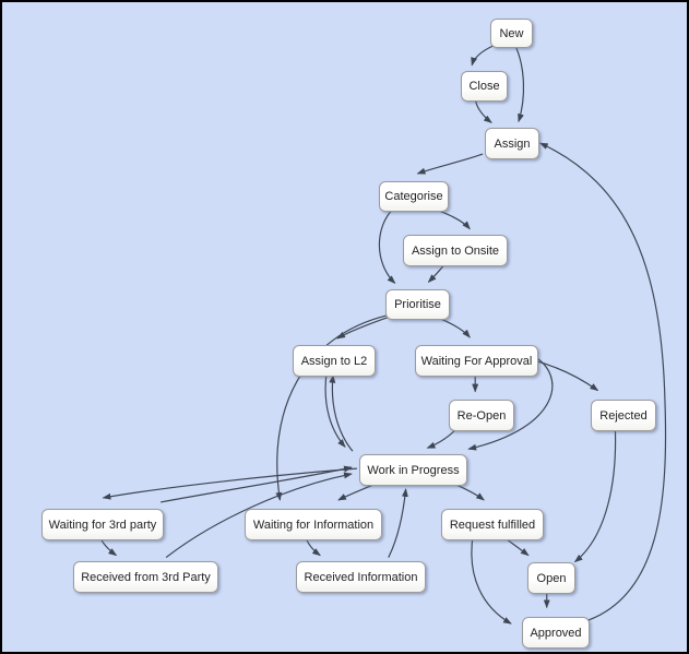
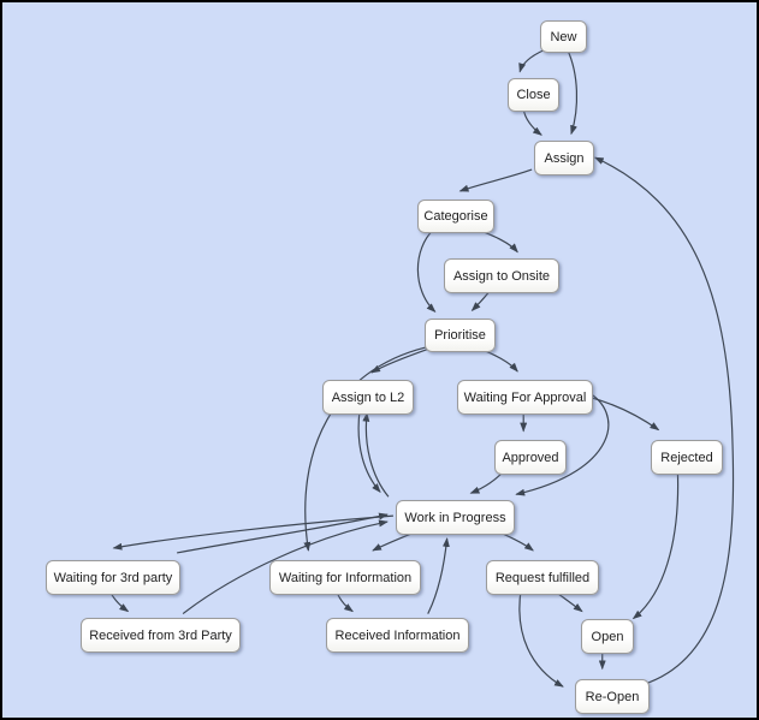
  New
  Close
  Assign
  Categorise
  Assign to Onsite
  Prioritise
  Assign to L2
  Waiting For Approval
- Re-Open
+ Approved
  Rejected
  Work in Progress
  Waiting for 3rd party
  Received from 3rd Party
  Waiting for Information
  Received Information
  Request fulfilled
  Open
- Approved
+ Re-Open
